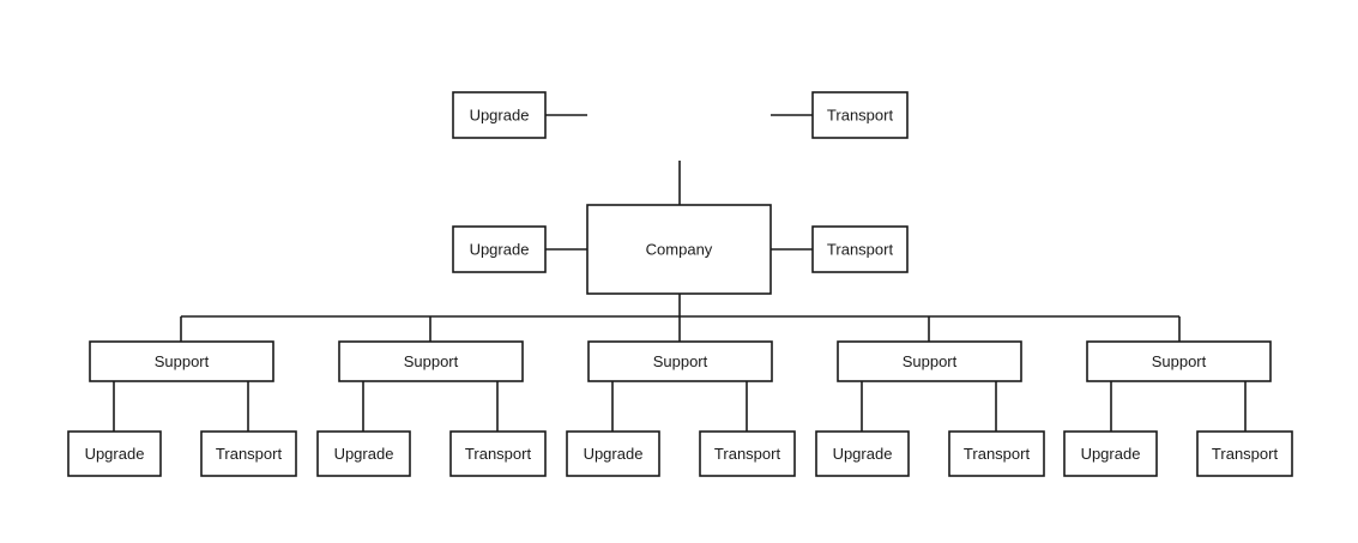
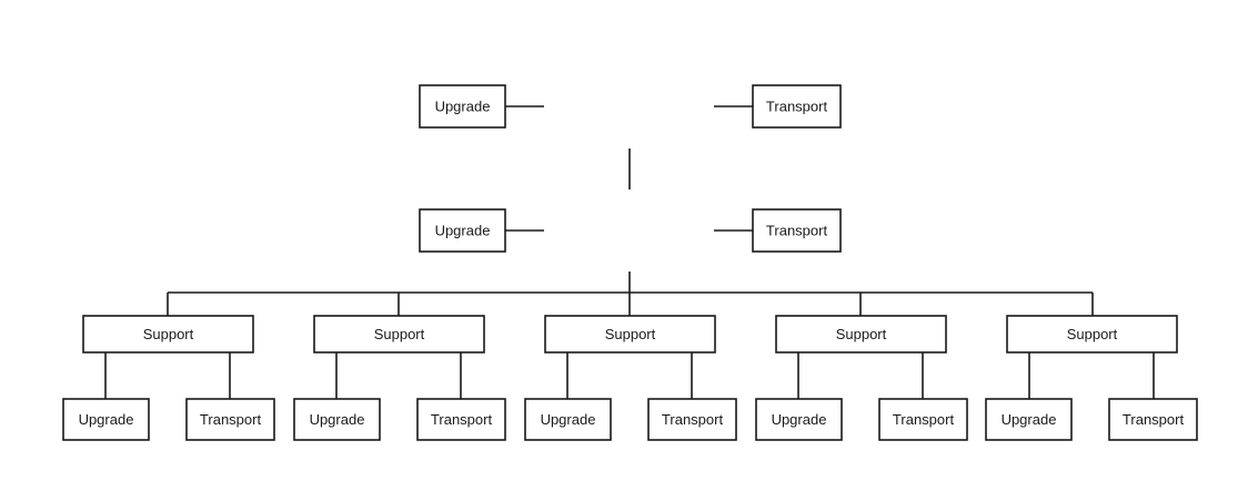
  Upgrade
  Transport
- Company
  Upgrade
  Transport
  Support
  Support
  Support
  Support
  Support
  Upgrade
  Transport
  Upgrade
  Transport
  Upgrade
  Transport
  Upgrade
  Transport
  Upgrade
  Transport
